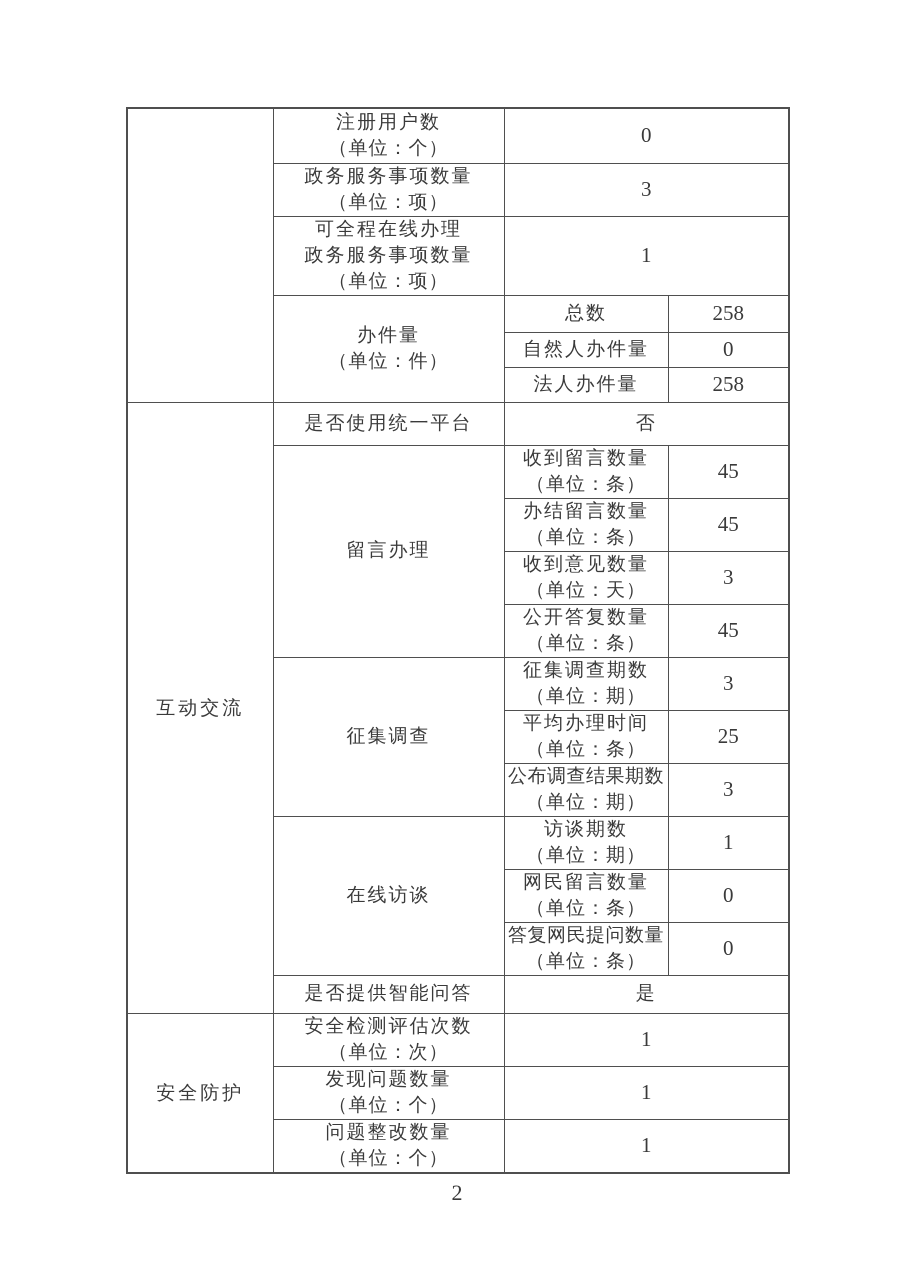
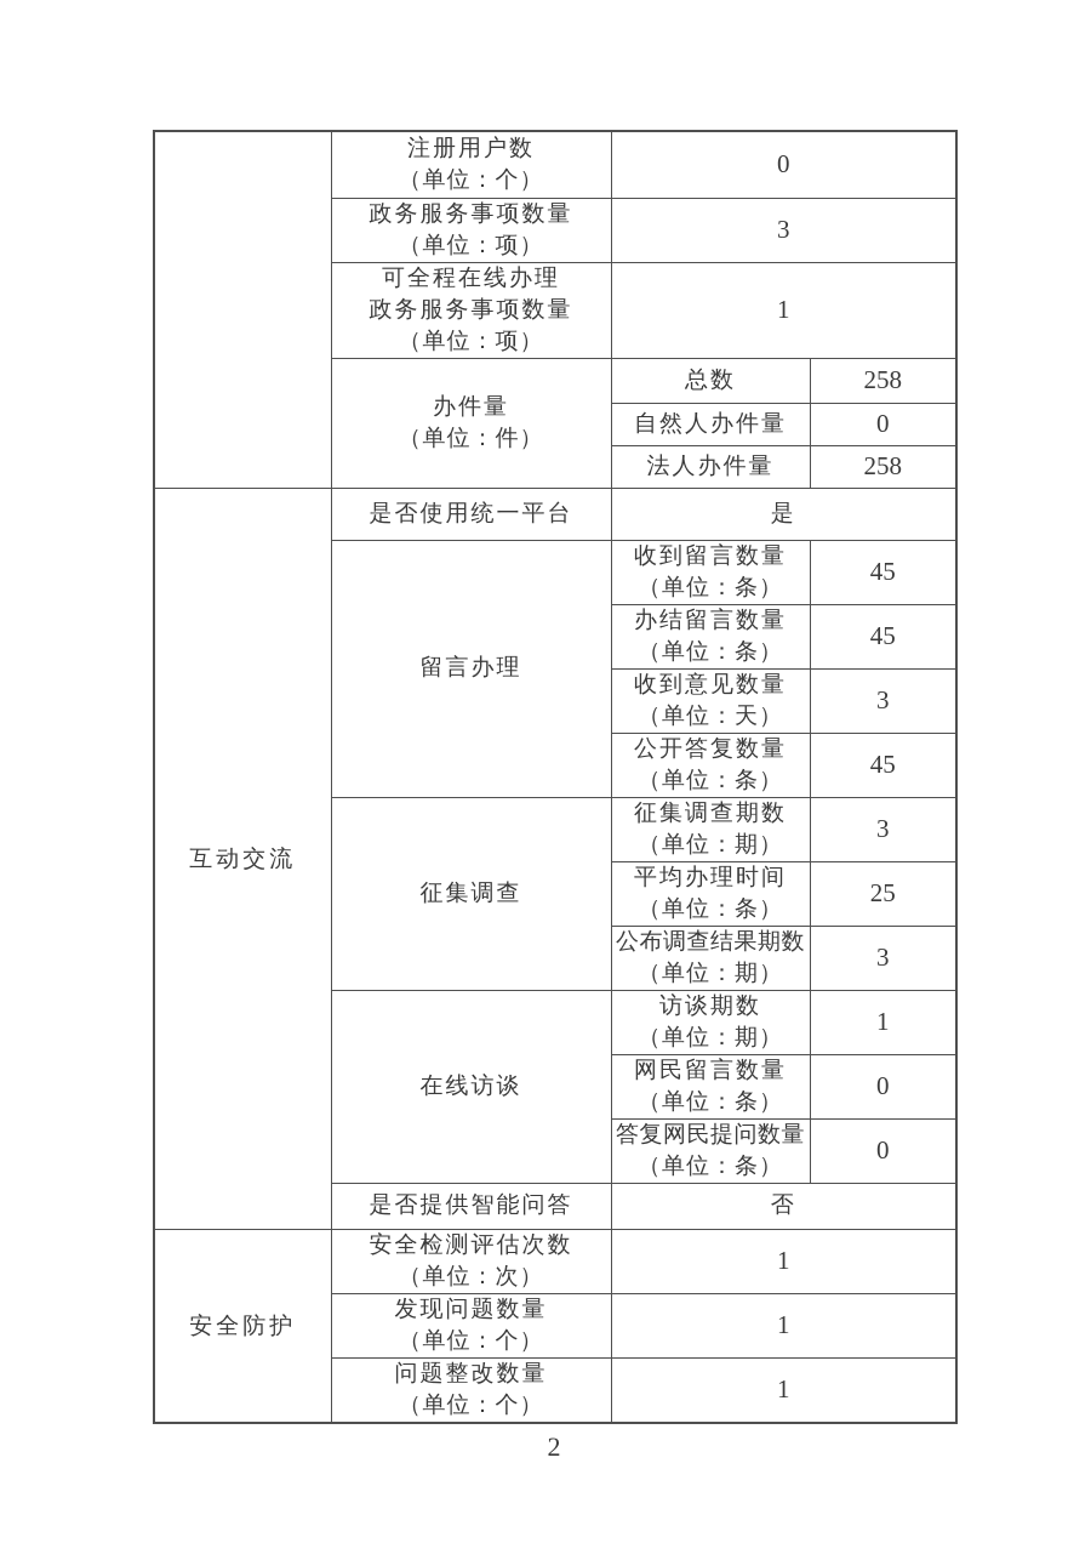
  	注册用户数 （单位：个）	0
  政务服务事项数量 （单位：项）	3
  可全程在线办理 政务服务事项数量 （单位：项）	1
  办件量 （单位：件）	总数	258
  自然人办件量	0
  法人办件量	258
- 互动交流	是否使用统一平台	否
+ 互动交流	是否使用统一平台	是
  留言办理	收到留言数量 （单位：条）	45
  办结留言数量 （单位：条）	45
  收到意见数量 （单位：天）	3
  公开答复数量 （单位：条）	45
  征集调查	征集调查期数 （单位：期）	3
  平均办理时间 （单位：条）	25
  公布调查结果期数 （单位：期）	3
  在线访谈	访谈期数 （单位：期）	1
  网民留言数量 （单位：条）	0
  答复网民提问数量 （单位：条）	0
- 是否提供智能问答	是
+ 是否提供智能问答	否
  安全防护	安全检测评估次数 （单位：次）	1
  发现问题数量 （单位：个）	1
  问题整改数量 （单位：个）	1
  2
